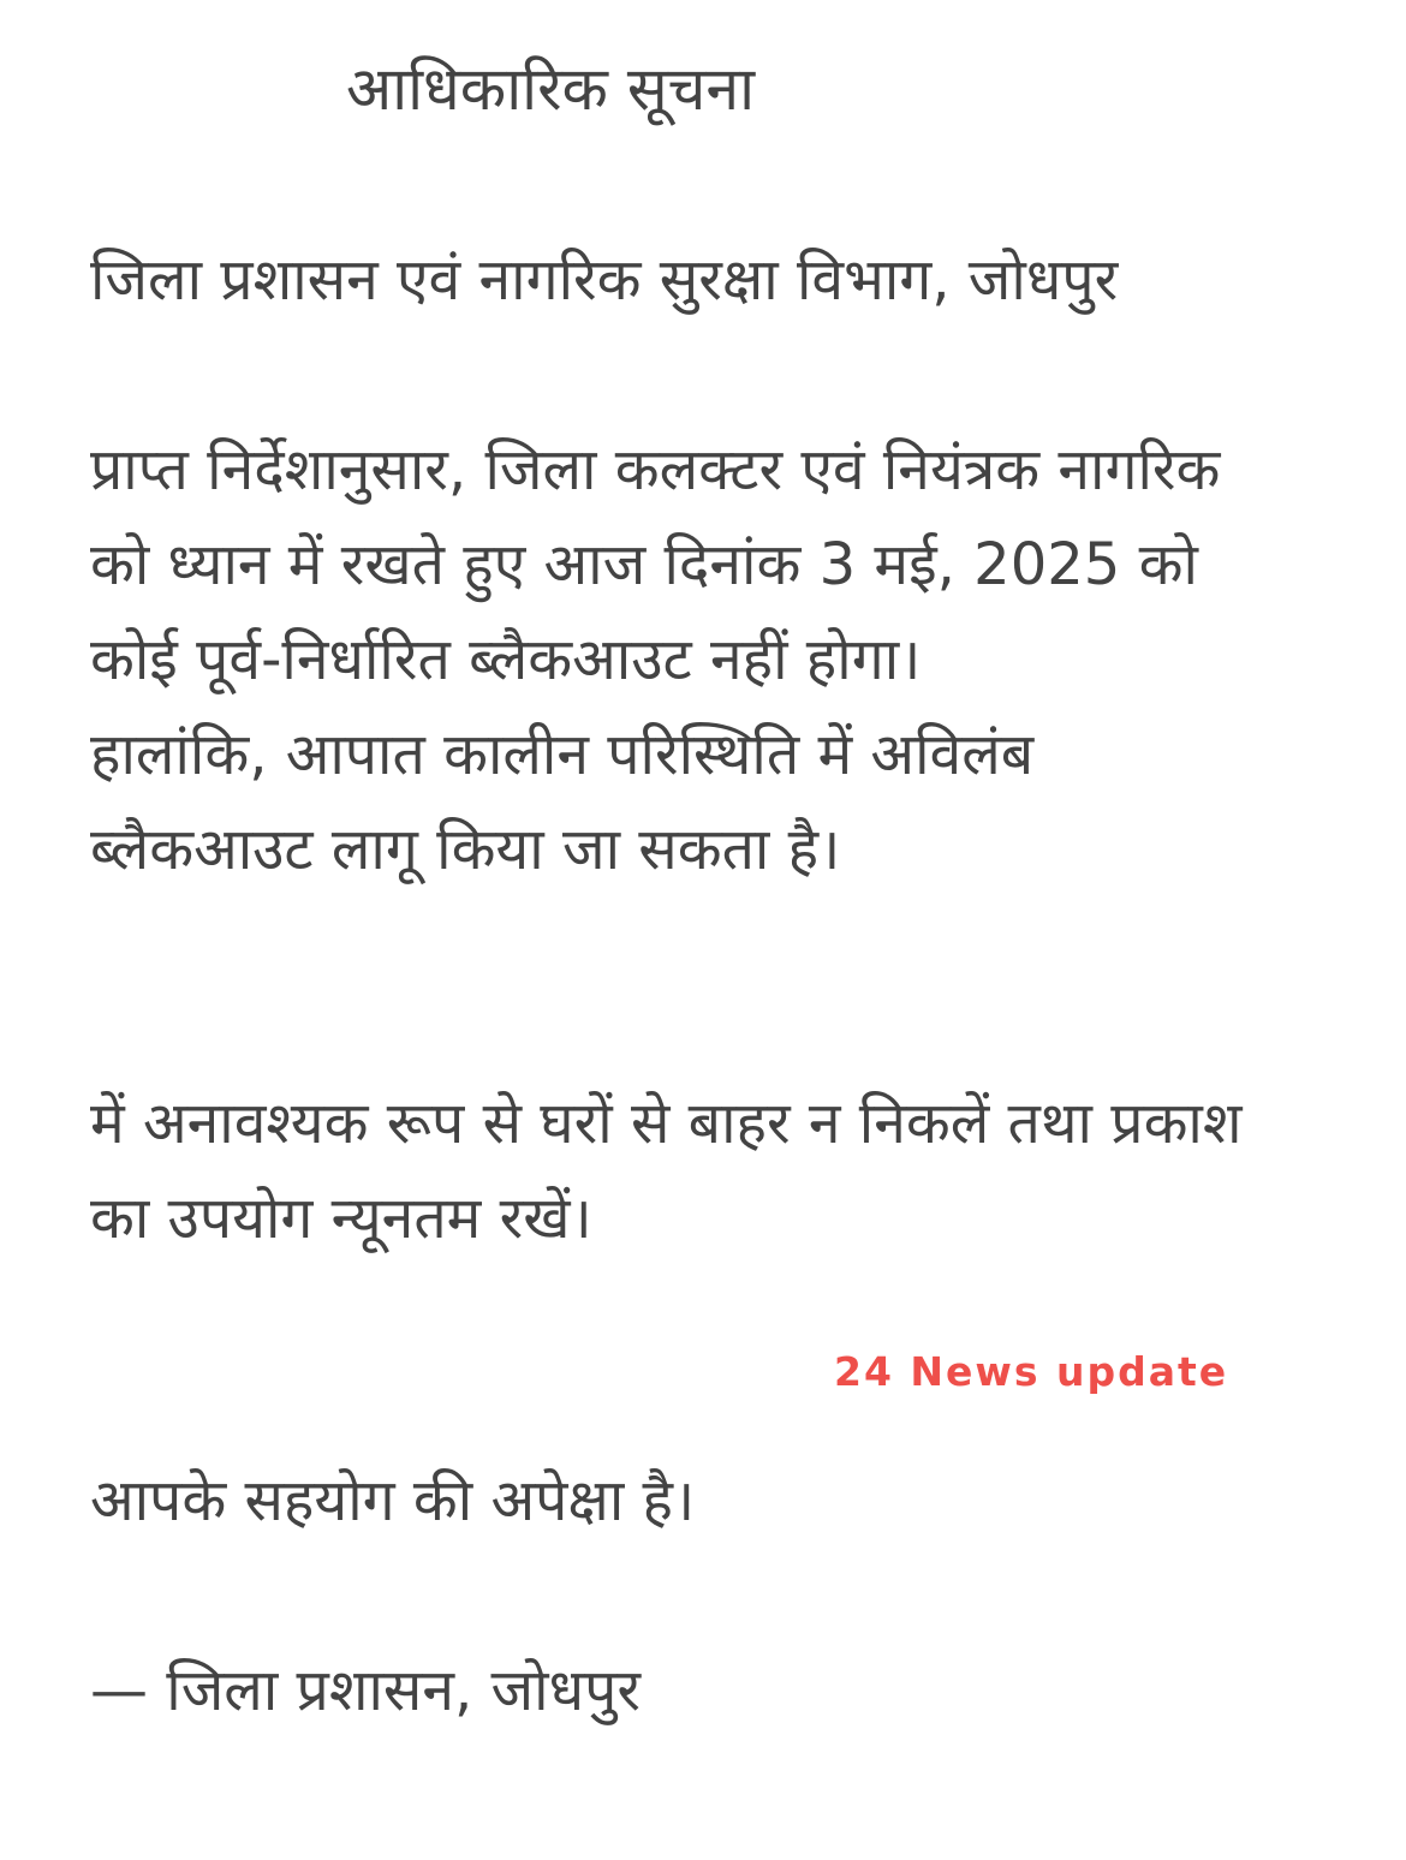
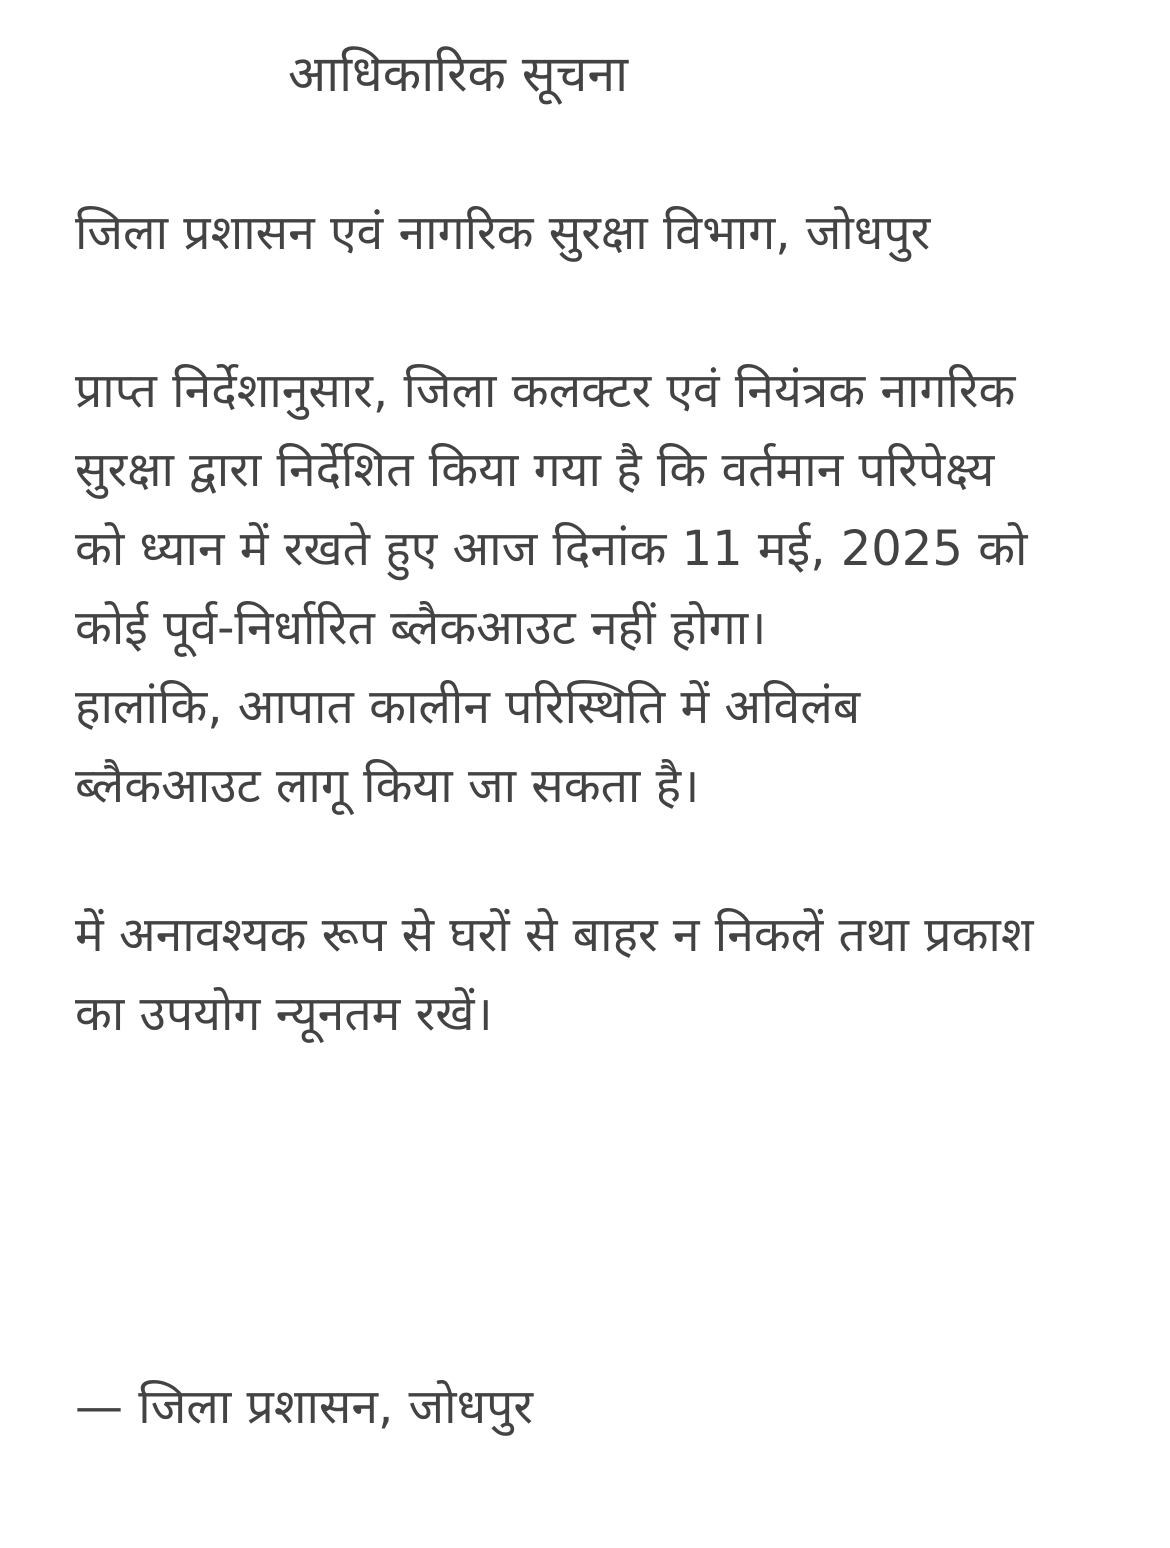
  आधिकारिक सूचना
  जिला प्रशासन एवं नागरिक सुरक्षा विभाग, जोधपुर
  प्राप्त निर्देशानुसार, जिला कलक्टर एवं नियंत्रक नागरिक
+ सुरक्षा द्वारा निर्देशित किया गया है कि वर्तमान परिपेक्ष्य
- को ध्यान में रखते हुए आज दिनांक 3 मई, 2025 को
+ को ध्यान में रखते हुए आज दिनांक 11 मई, 2025 को
  कोई पूर्व-निर्धारित ब्लैकआउट नहीं होगा।
  हालांकि, आपात कालीन परिस्थिति में अविलंब
  ब्लैकआउट लागू किया जा सकता है।
  में अनावश्यक रूप से घरों से बाहर न निकलें तथा प्रकाश
  का उपयोग न्यूनतम रखें।
- 24 News update
- आपके सहयोग की अपेक्षा है।
  — जिला प्रशासन, जोधपुर
